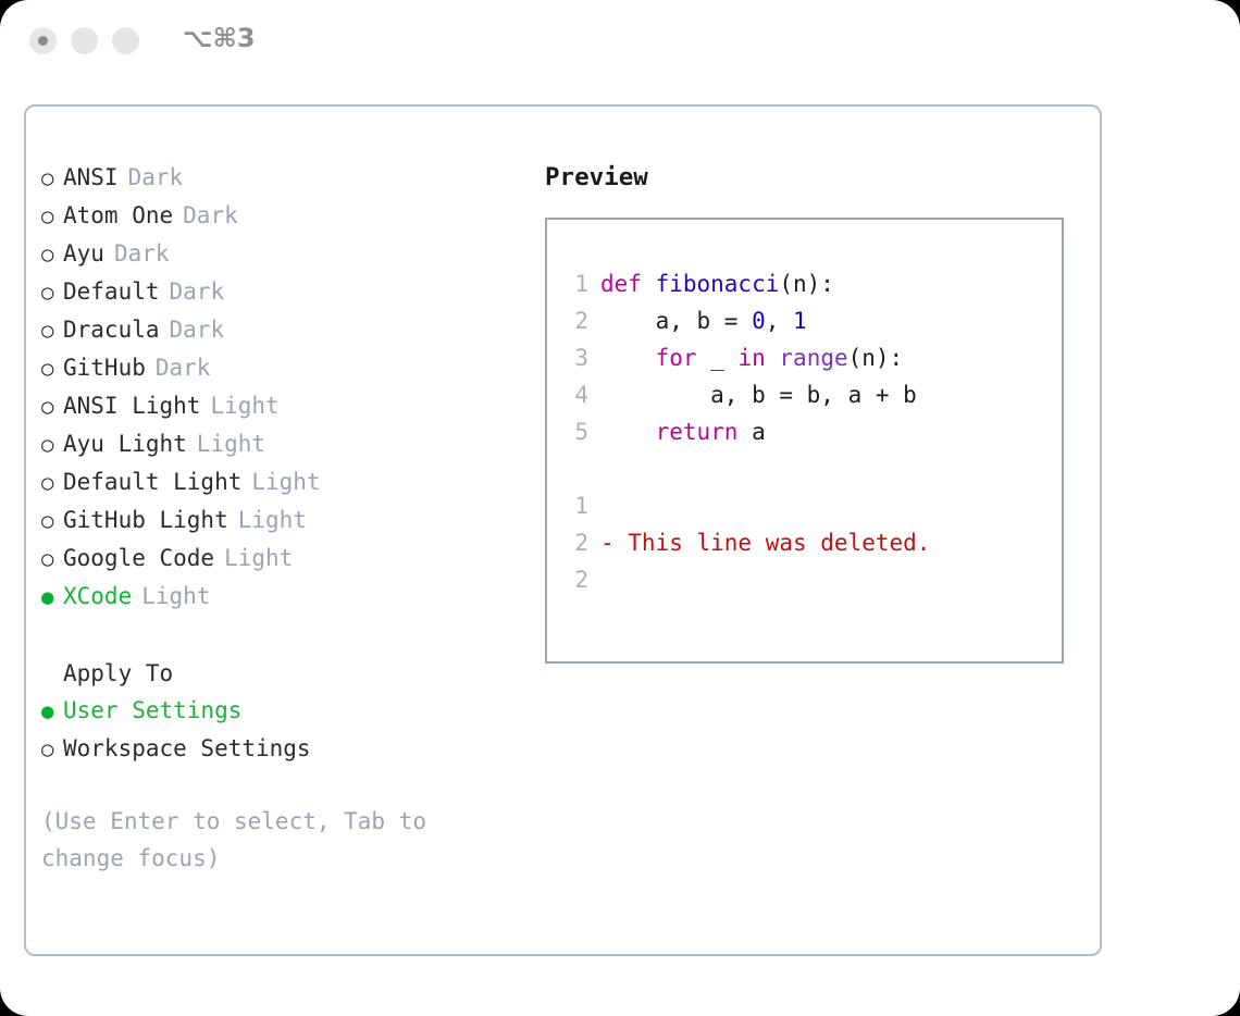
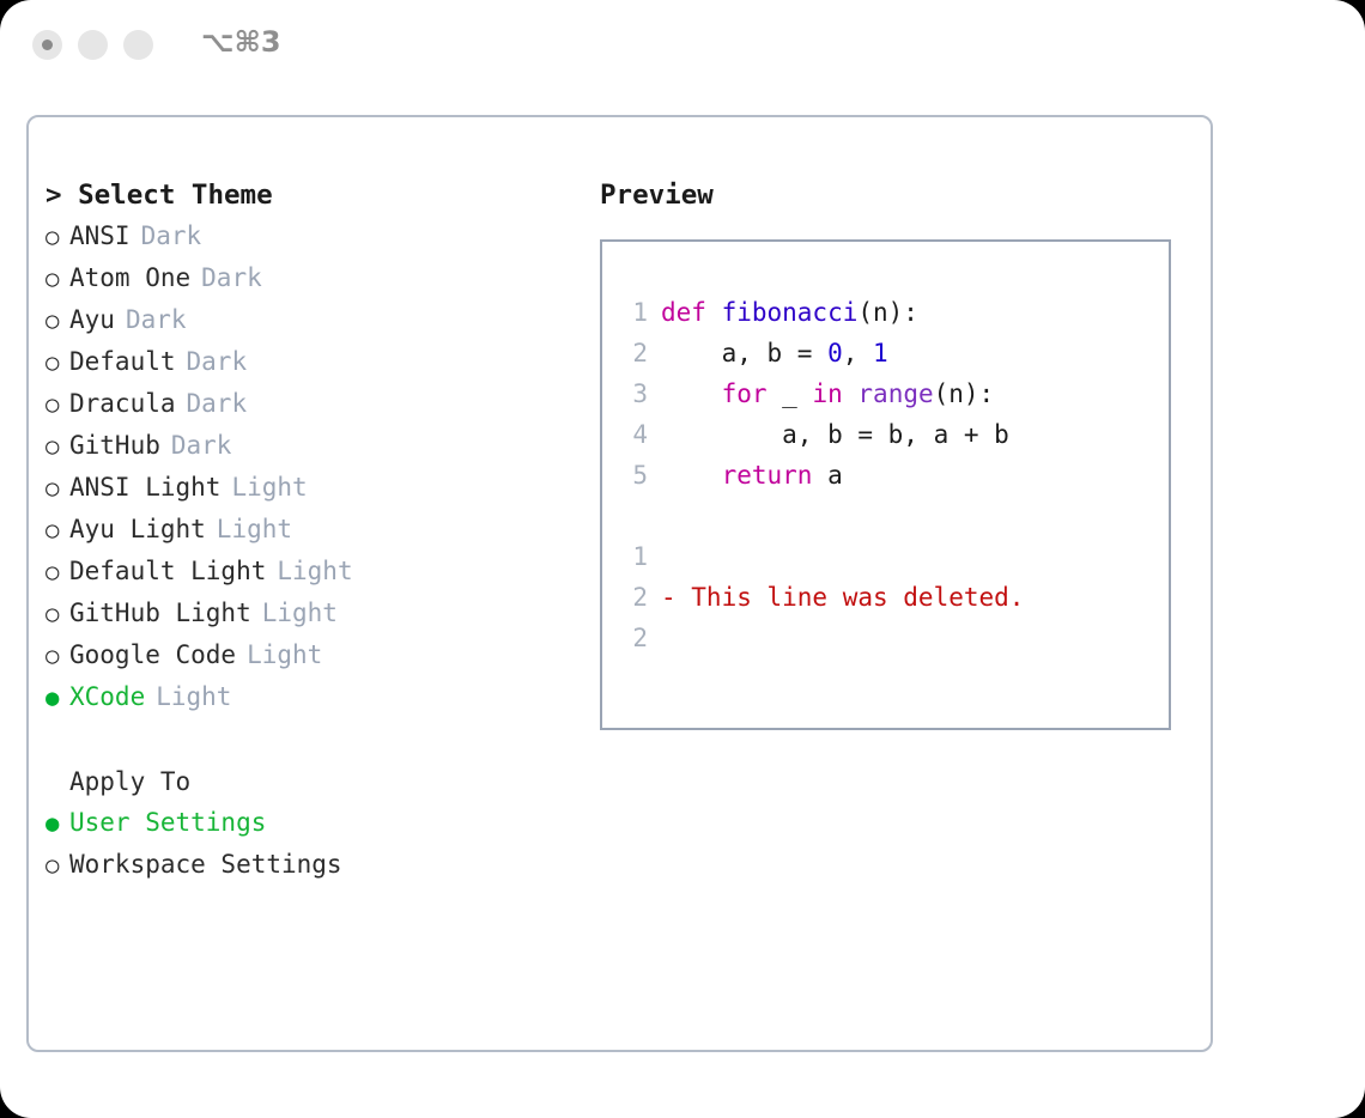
  ⌥⌘3
+ > Select Theme
  ○
  ANSI
  Dark
  ○
  Atom One
  Dark
  ○
  Ayu
  Dark
  ○
  Default
  Dark
  ○
  Dracula
  Dark
  ○
  GitHub
  Dark
  ○
  ANSI Light
  Light
  ○
  Ayu Light
  Light
  ○
  Default Light
  Light
  ○
  GitHub Light
  Light
  ○
  Google Code
  Light
  ●
  XCode
  Light
  Apply To
  ●
  User Settings
  ○
  Workspace Settings
- (Use Enter to select, Tab to
- change focus)
  Preview
  1
  def
  fibonacci
  (n):
  2
  a, b =
  0
  ,
  1
  3
  for
  _
  in
  range
  (n):
  4
  a, b = b, a + b
  5
  return
  a
  1
  2
  - This line was deleted.
  2
